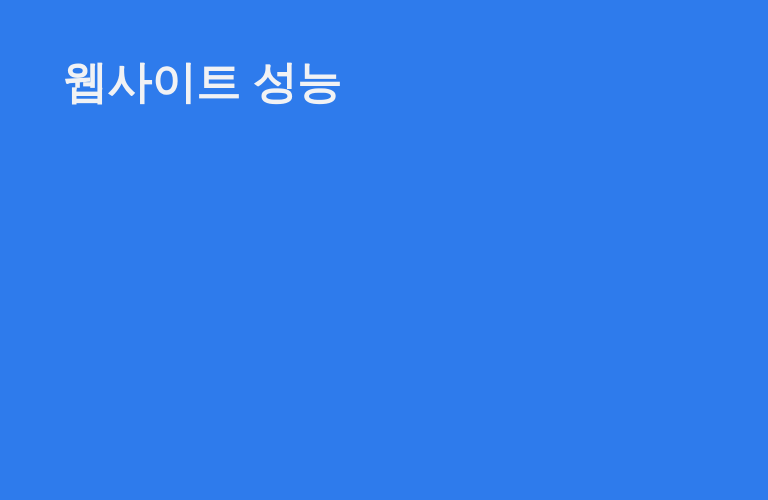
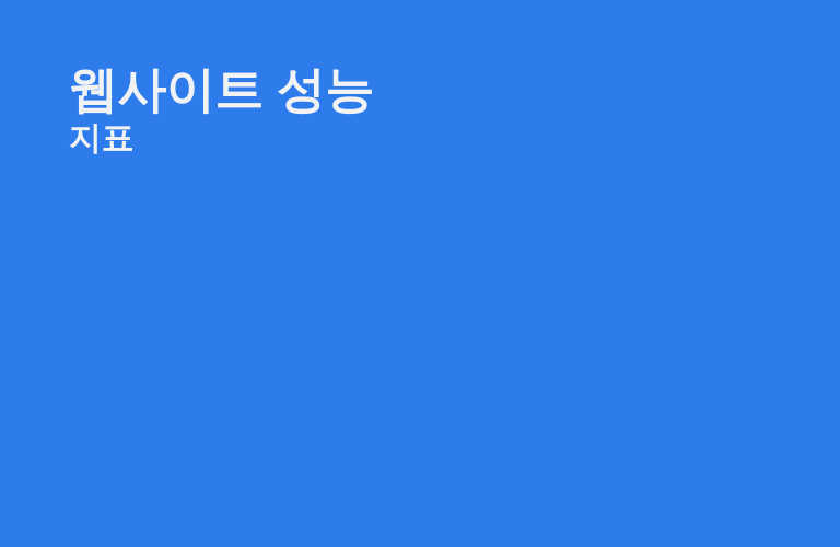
  웹사이트 성능
+ 지표
